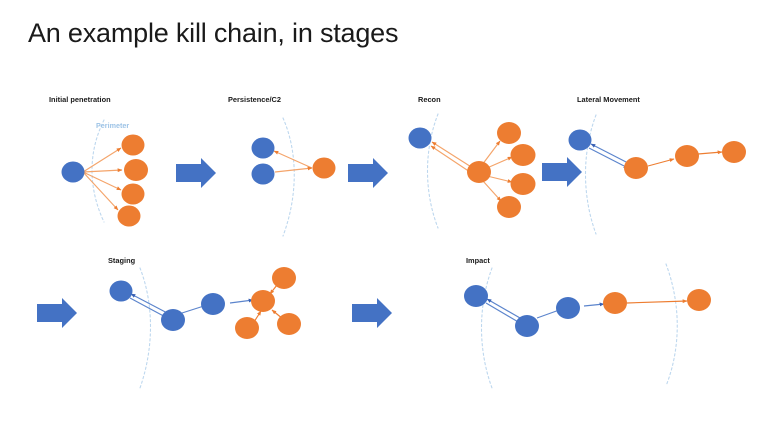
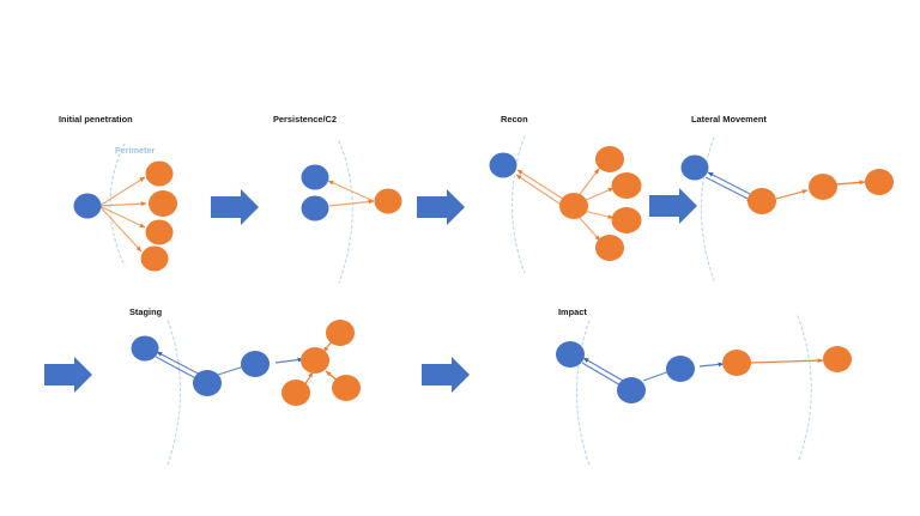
- An example kill chain, in stages
  Initial penetration
  Perimeter
  Persistence/C2
  Recon
  Lateral Movement
  Staging
  Impact
